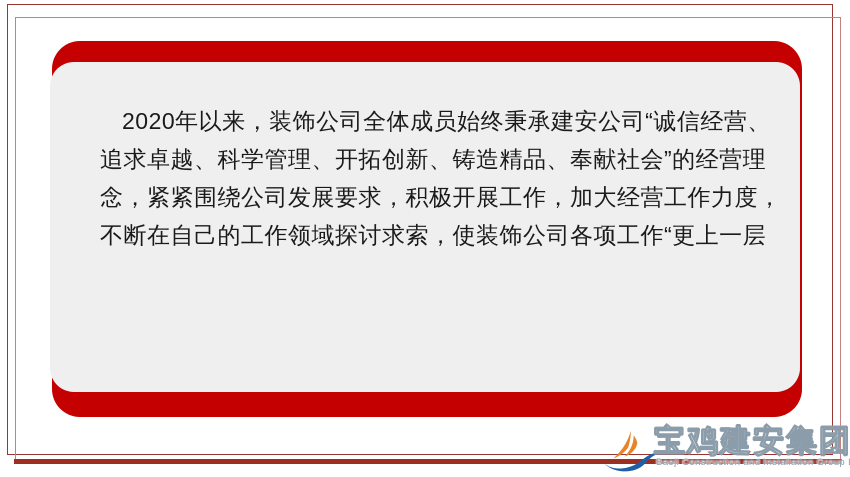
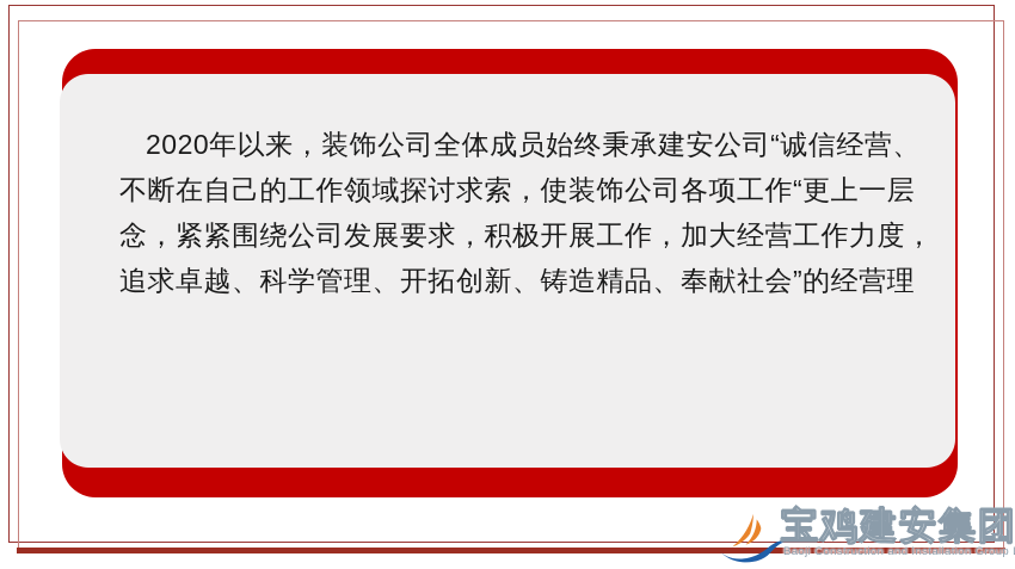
  2020年以来，装饰公司全体成员始终秉承建安公司“诚信经营、
- 追求卓越、科学管理、开拓创新、铸造精品、奉献社会”的经营理
+ 不断在自己的工作领域探讨求索，使装饰公司各项工作“更上一层
  念，紧紧围绕公司发展要求，积极开展工作，加大经营工作力度，
- 不断在自己的工作领域探讨求索，使装饰公司各项工作“更上一层
+ 追求卓越、科学管理、开拓创新、铸造精品、奉献社会”的经营理
  宝鸡建安集团
  Baoji Construction and Installation Group
